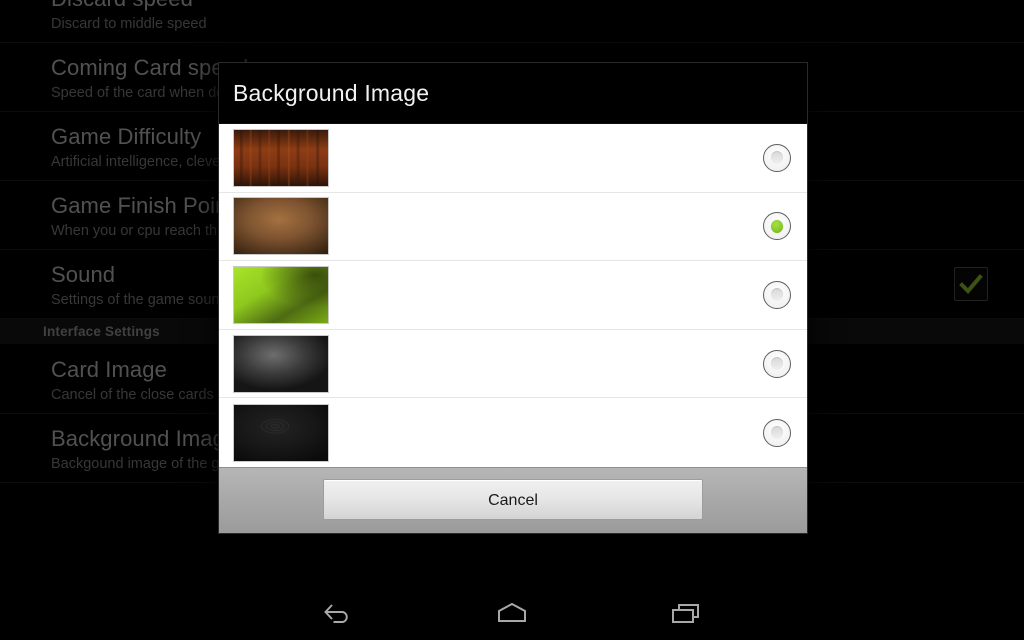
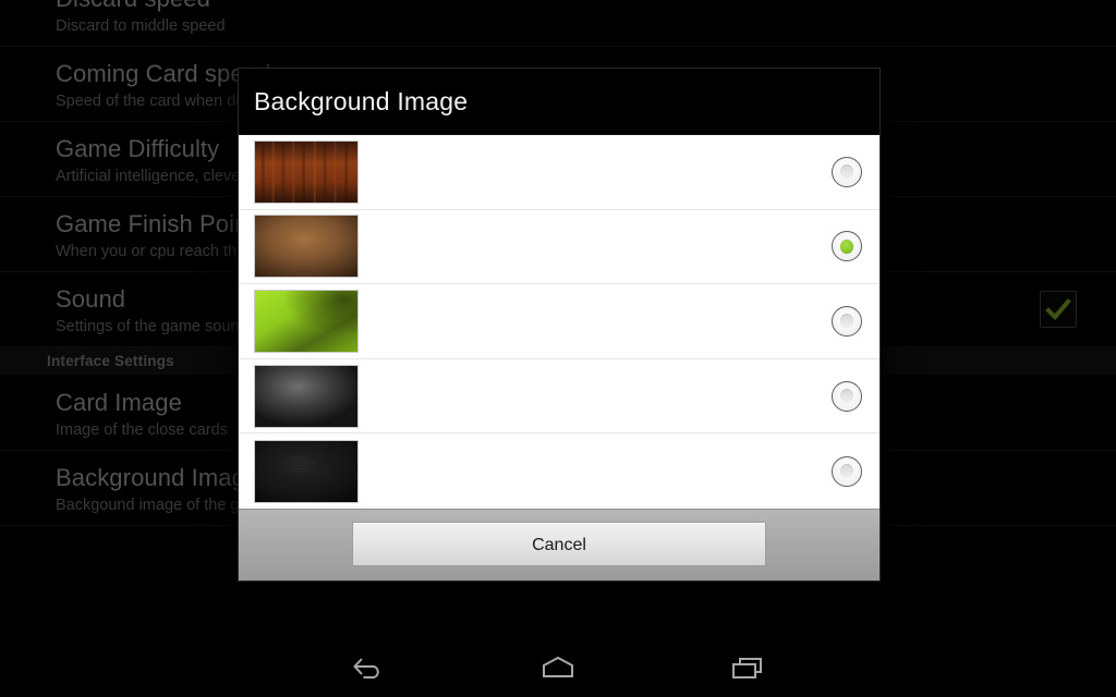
  Discard to middle speed
  Coming Card sp
  Speed of the card when d
  Game Difficulty
  Artificial intelligence, cleve
  Game Finish Poi
  When you or cpu reach th
  Sound
  Settings of the game soun
  Interface Settings
  Card Image
- Cancel of the close cards
+ Image of the close cards
  Background Ima
  Backgound image of the g
  Background Image
  Cancel
